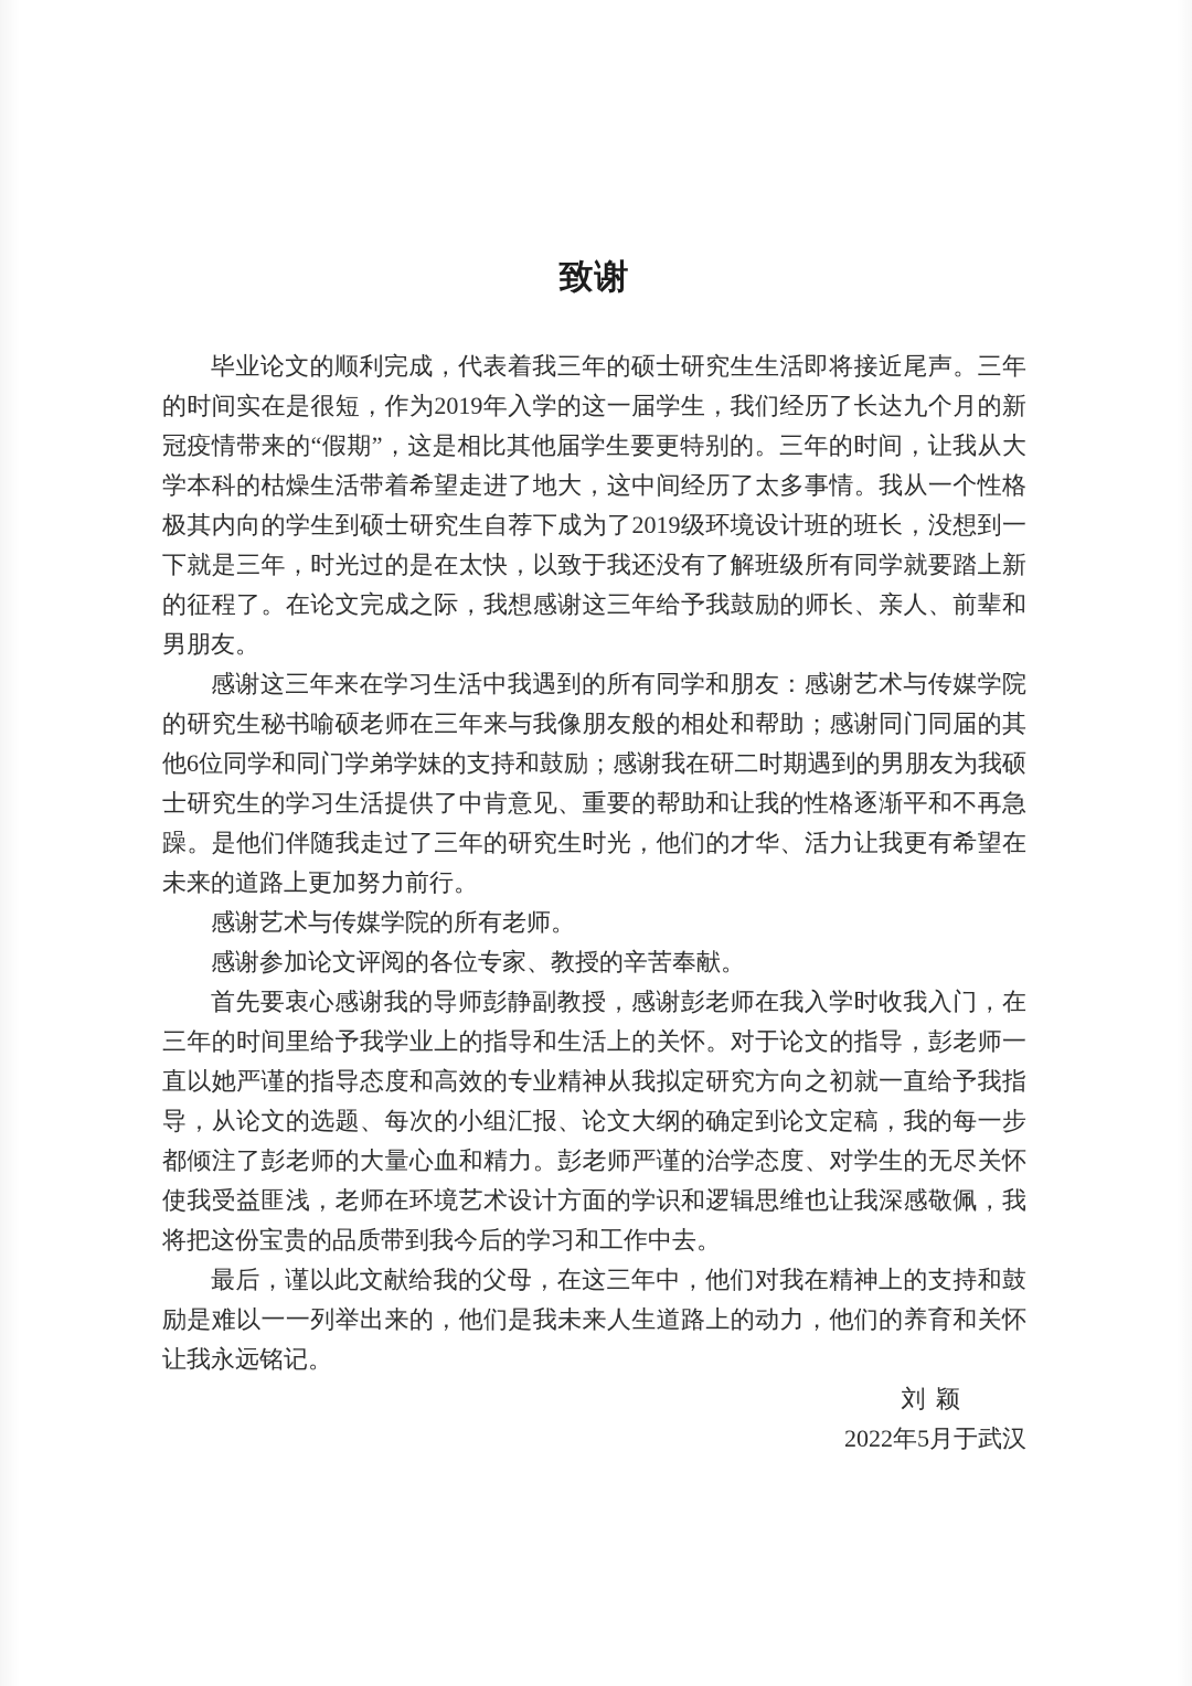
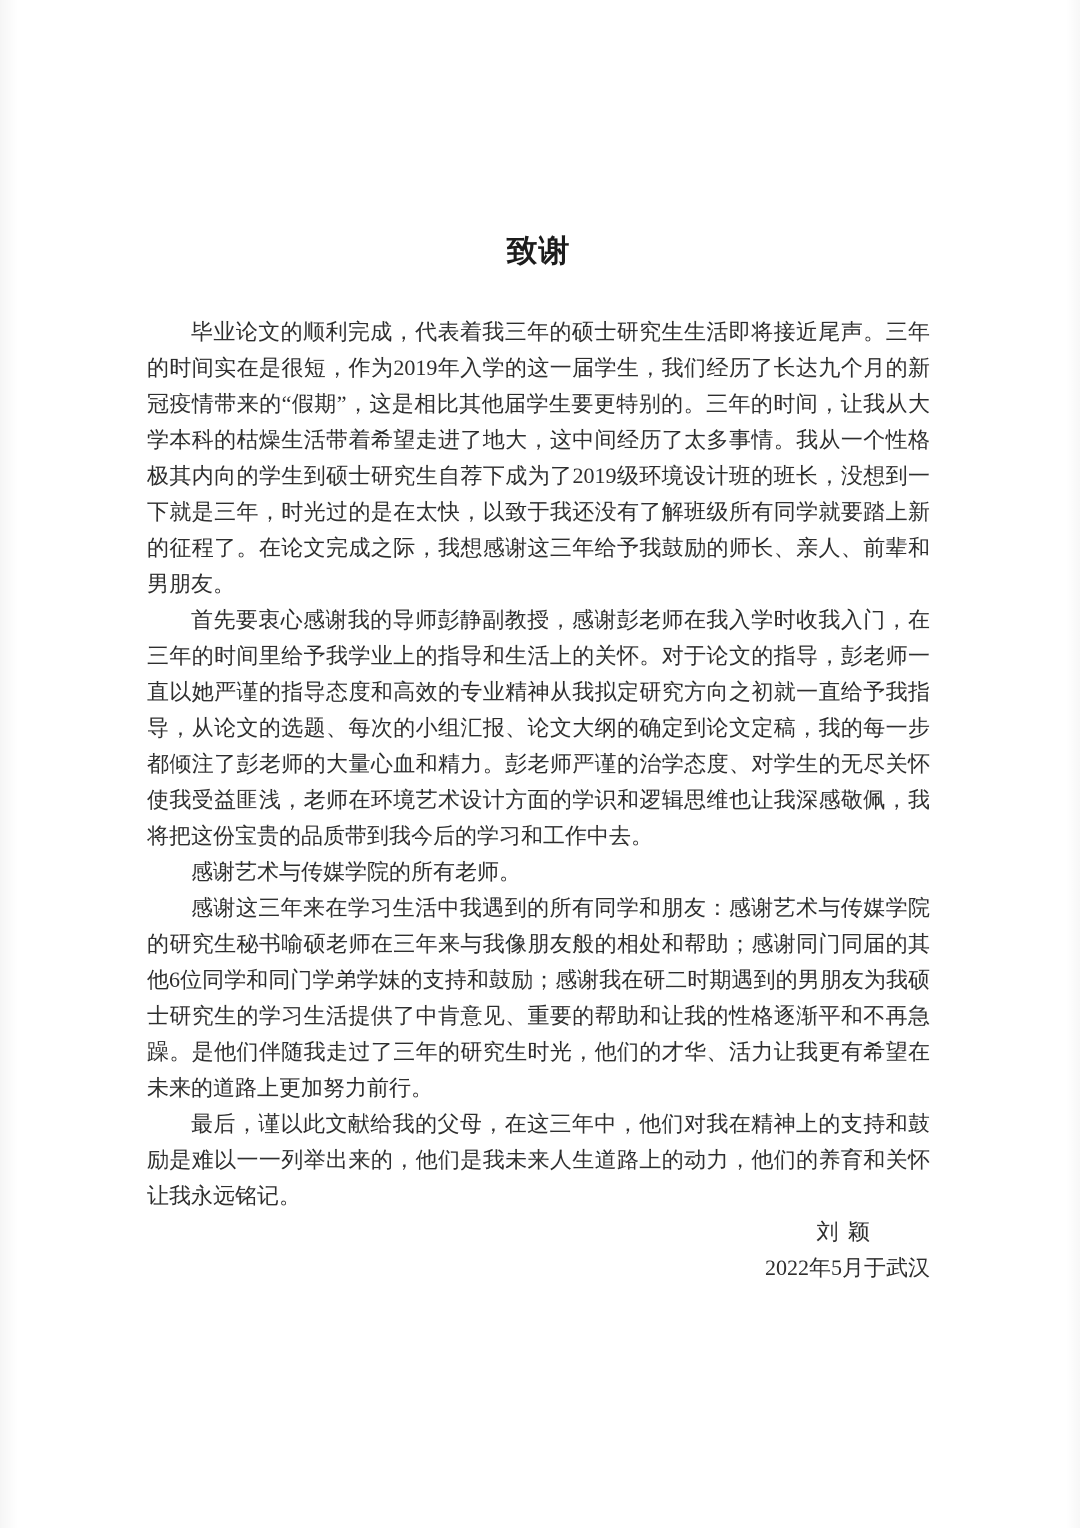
  致谢
  毕业论文的顺利完成，代表着我三年的硕士研究生生活即将接近尾声。三年的时间实在是很短，作为2019年入学的这一届学生，我们经历了长达九个月的新冠疫情带来的“假期”，这是相比其他届学生要更特别的。三年的时间，让我从大学本科的枯燥生活带着希望走进了地大，这中间经历了太多事情。我从一个性格极其内向的学生到硕士研究生自荐下成为了2019级环境设计班的班长，没想到一下就是三年，时光过的是在太快，以致于我还没有了解班级所有同学就要踏上新的征程了。在论文完成之际，我想感谢这三年给予我鼓励的师长、亲人、前辈和男朋友。
- 感谢这三年来在学习生活中我遇到的所有同学和朋友：感谢艺术与传媒学院的研究生秘书喻硕老师在三年来与我像朋友般的相处和帮助；感谢同门同届的其他6位同学和同门学弟学妹的支持和鼓励；感谢我在研二时期遇到的男朋友为我硕士研究生的学习生活提供了中肯意见、重要的帮助和让我的性格逐渐平和不再急躁。是他们伴随我走过了三年的研究生时光，他们的才华、活力让我更有希望在未来的道路上更加努力前行。
+ 首先要衷心感谢我的导师彭静副教授，感谢彭老师在我入学时收我入门，在三年的时间里给予我学业上的指导和生活上的关怀。对于论文的指导，彭老师一直以她严谨的指导态度和高效的专业精神从我拟定研究方向之初就一直给予我指导，从论文的选题、每次的小组汇报、论文大纲的确定到论文定稿，我的每一步都倾注了彭老师的大量心血和精力。彭老师严谨的治学态度、对学生的无尽关怀使我受益匪浅，老师在环境艺术设计方面的学识和逻辑思维也让我深感敬佩，我将把这份宝贵的品质带到我今后的学习和工作中去。
  感谢艺术与传媒学院的所有老师。
- 感谢参加论文评阅的各位专家、教授的辛苦奉献。
- 首先要衷心感谢我的导师彭静副教授，感谢彭老师在我入学时收我入门，在三年的时间里给予我学业上的指导和生活上的关怀。对于论文的指导，彭老师一直以她严谨的指导态度和高效的专业精神从我拟定研究方向之初就一直给予我指导，从论文的选题、每次的小组汇报、论文大纲的确定到论文定稿，我的每一步都倾注了彭老师的大量心血和精力。彭老师严谨的治学态度、对学生的无尽关怀使我受益匪浅，老师在环境艺术设计方面的学识和逻辑思维也让我深感敬佩，我将把这份宝贵的品质带到我今后的学习和工作中去。
+ 感谢这三年来在学习生活中我遇到的所有同学和朋友：感谢艺术与传媒学院的研究生秘书喻硕老师在三年来与我像朋友般的相处和帮助；感谢同门同届的其他6位同学和同门学弟学妹的支持和鼓励；感谢我在研二时期遇到的男朋友为我硕士研究生的学习生活提供了中肯意见、重要的帮助和让我的性格逐渐平和不再急躁。是他们伴随我走过了三年的研究生时光，他们的才华、活力让我更有希望在未来的道路上更加努力前行。
  最后，谨以此文献给我的父母，在这三年中，他们对我在精神上的支持和鼓励是难以一一列举出来的，他们是我未来人生道路上的动力，他们的养育和关怀让我永远铭记。
  刘 颖
  2022年5月于武汉
